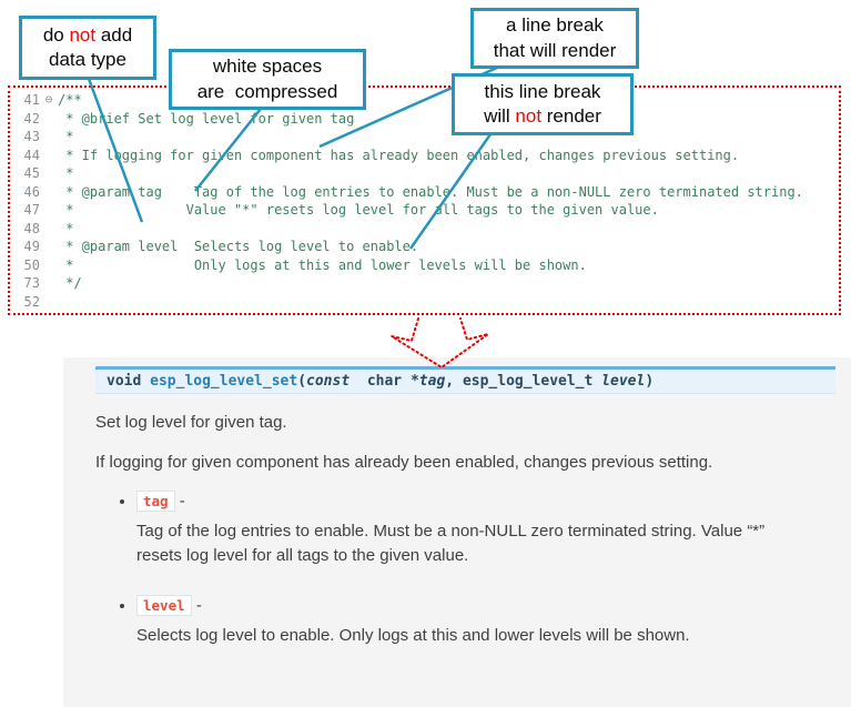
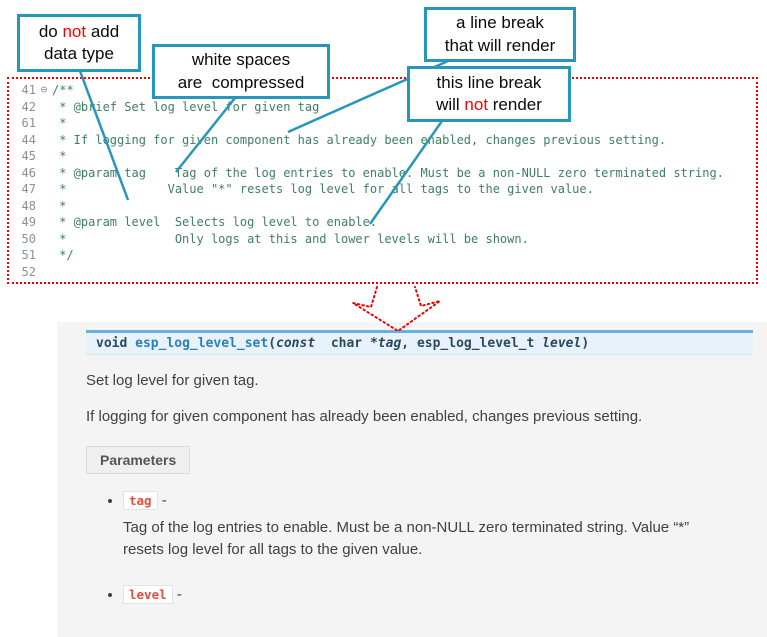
  41
  ⊖
  /**
  42
  * @brief Set log levelor given tag
- 43
+ 61
  *
  44
  * If lgging for given component has already been enabled, changes previous setting.
  45
  *
  46
  * @param tag Tag of the log entries to enable. Must be a non-NULL zero terminated string.
  47
  * Value "*" resets log level forll tags to the given value.
  48
  *
  49
  * @param level Selects log level to enable.
  50
  * Only logs at this and lower levels will be shown.
- 73
+ 51
  */
  52
  do not add
  data type
  white spaces
  are compressed
  a line break
  that will render
  this line break
  will not render
  void esp_log_level_set(const char *tag, esp_log_level_t level)
  Set log level for given tag.
  If logging for given component has already been enabled, changes previous setting.
+ Parameters
  tag -
  Tag of the log entries to enable. Must be a non-NULL zero terminated string. Value “*” resets log level for all tags to the given value.
  level -
- Selects log level to enable. Only logs at this and lower levels will be shown.
